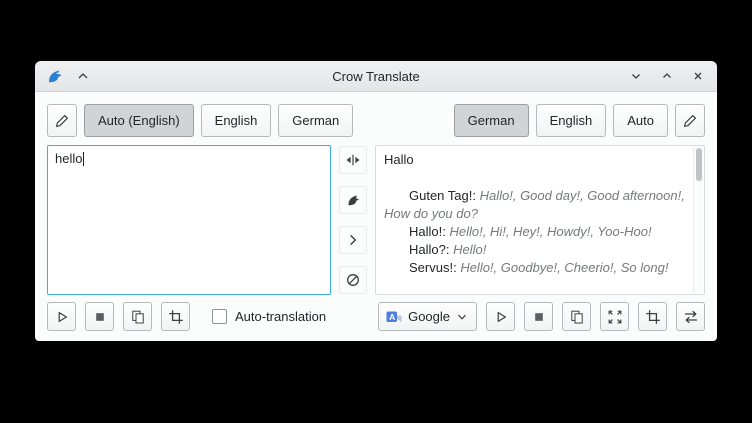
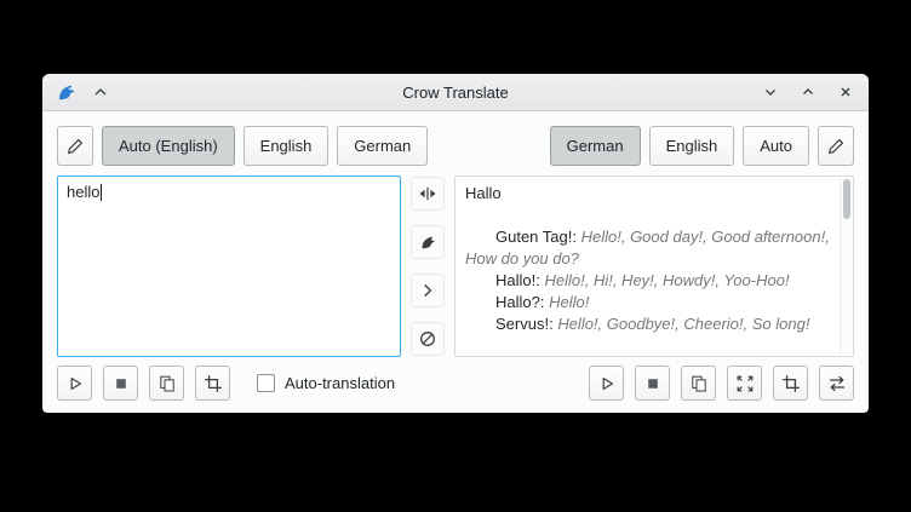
  Crow Translate
  Auto (English)
  English
  German
  German
  English
  Auto
  hello
  Hallo
- Guten Tag!: Hallo!, Good day!, Good afternoon!, How do you do?
+ Guten Tag!: Hello!, Good day!, Good afternoon!, How do you do?
  Hallo!: Hello!, Hi!, Hey!, Howdy!, Yoo-Hoo!
  Hallo?: Hello!
  Servus!: Hello!, Goodbye!, Cheerio!, So long!
  Auto-translation
- A
- Google
